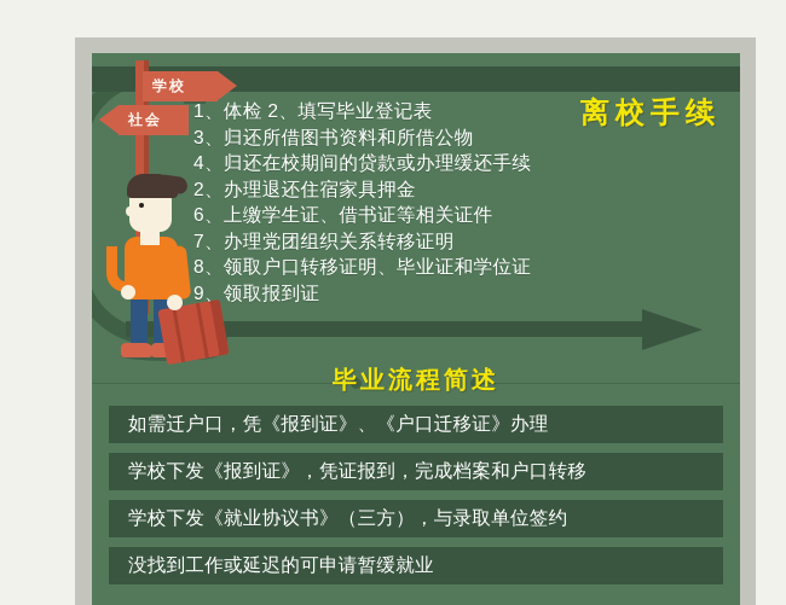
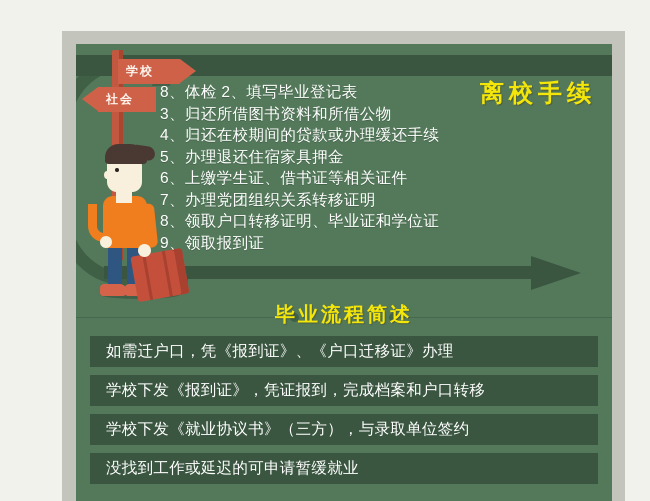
  学校
  社会
  离校手续
- 1、体检 2、填写毕业登记表
+ 8、体检 2、填写毕业登记表
  3、归还所借图书资料和所借公物
  4、归还在校期间的贷款或办理缓还手续
- 2、办理退还住宿家具押金
+ 5、办理退还住宿家具押金
  6、上缴学生证、借书证等相关证件
  7、办理党团组织关系转移证明
  8、领取户口转移证明、毕业证和学位证
  9、领取报到证
  毕业流程简述
  如需迁户口，凭《报到证》、《户口迁移证》办理
  学校下发《报到证》，凭证报到，完成档案和户口转移
  学校下发《就业协议书》（三方），与录取单位签约
  没找到工作或延迟的可申请暂缓就业
